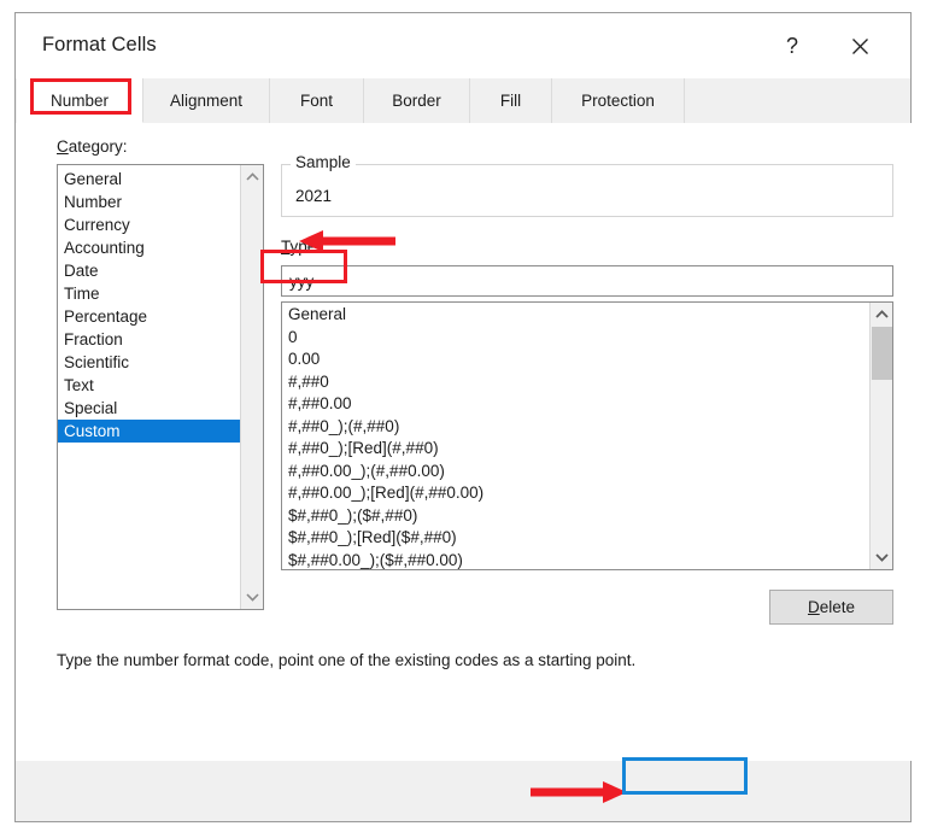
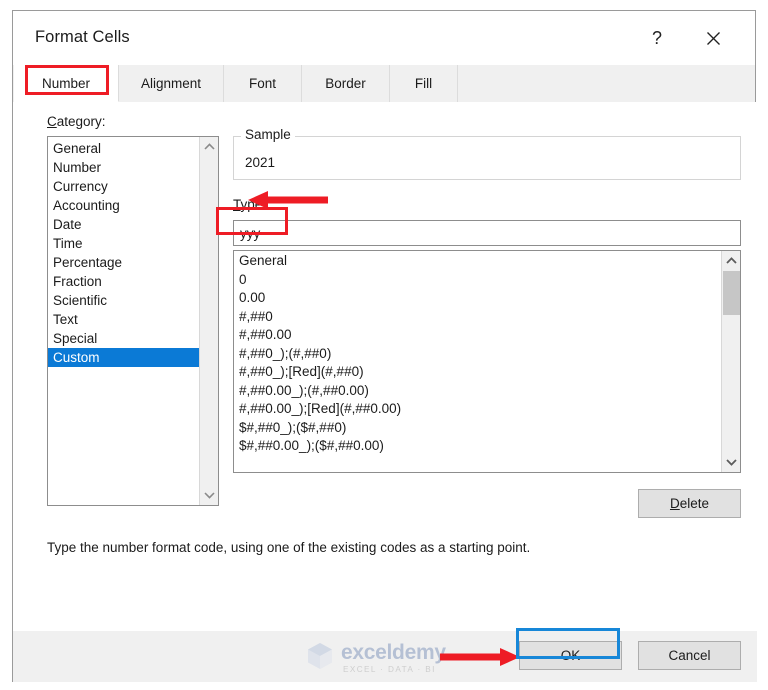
  Format Cells
  ?
  Number
  Alignment
  Font
  Border
  Fill
- Protection
  Category:
  General
  Number
  Currency
  Accounting
  Date
  Time
  Percentage
  Fraction
  Scientific
  Text
  Special
  Custom
  Sample
  2021
  yyy
  General
  0
  0.00
  #,##0
  #,##0.00
  #,##0_);(#,##0)
  #,##0_);[Red](#,##0)
  #,##0.00_);(#,##0.00)
  #,##0.00_);[Red](#,##0.00)
  $#,##0_);($#,##0)
- $#,##0_);[Red]($#,##0)
  $#,##0.00_);($#,##0.00)
  Delete
- Type the number format code, point one of the existing codes as a starting point.
+ Type the number format code, using one of the existing codes as a starting point.
+ OK
+ Cancel
+ exceldemy
+ EXCEL · DATA · BI
